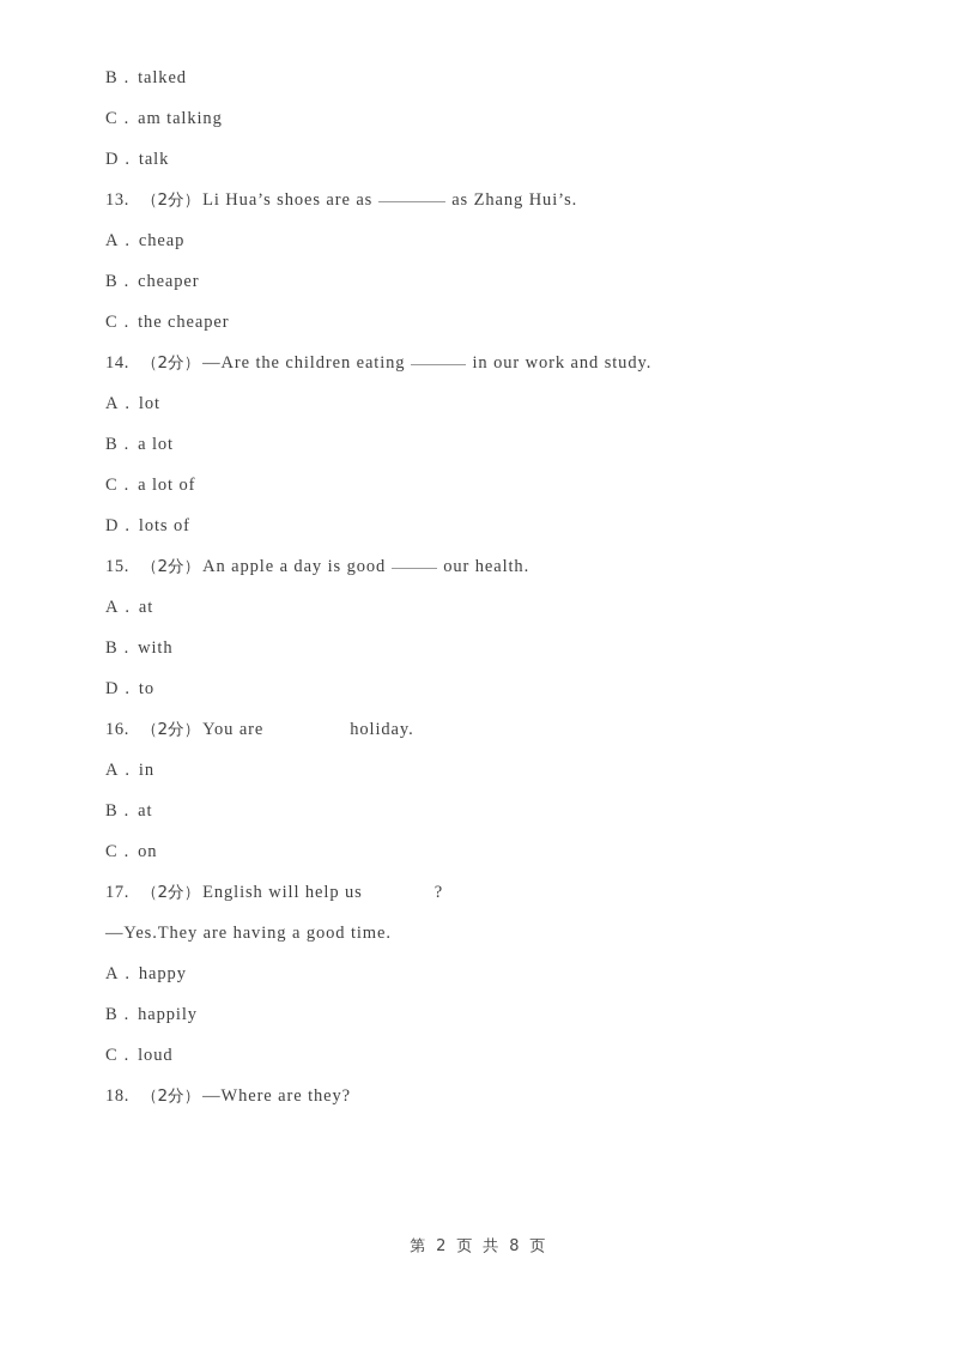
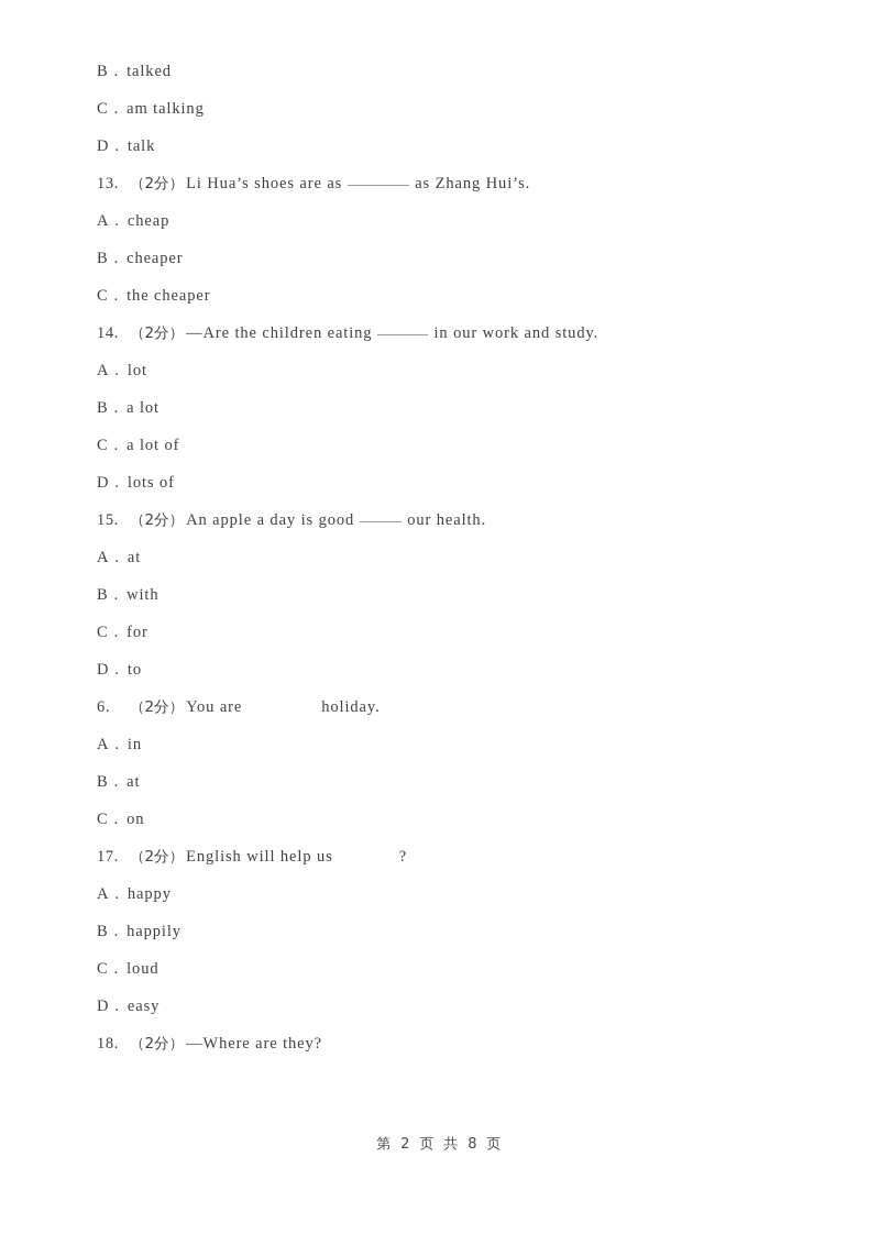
  B . talked
  C . am talking
  D . talk
  13. （2分） Li Hua’s shoes are as as Zhang Hui’s.
  A . cheap
  B . cheaper
  C . the cheaper
  14. （2分） —Are the children eating in our work and study.
  A . lot
  B . a lot
  C . a lot of
  D . lots of
  15. （2分） An apple a day is good our health.
  A . at
  B . with
+ C . for
  D . to
- 16. （2分） You are holiday.
+ 6. （2分） You are holiday.
  A . in
  B . at
  C . on
  17. （2分） English will help us ?
- —Yes.They are having a good time.
  A . happy
  B . happily
  C . loud
+ D . easy
  18. （2分） —Where are they?
  第 2 页 共 8 页
